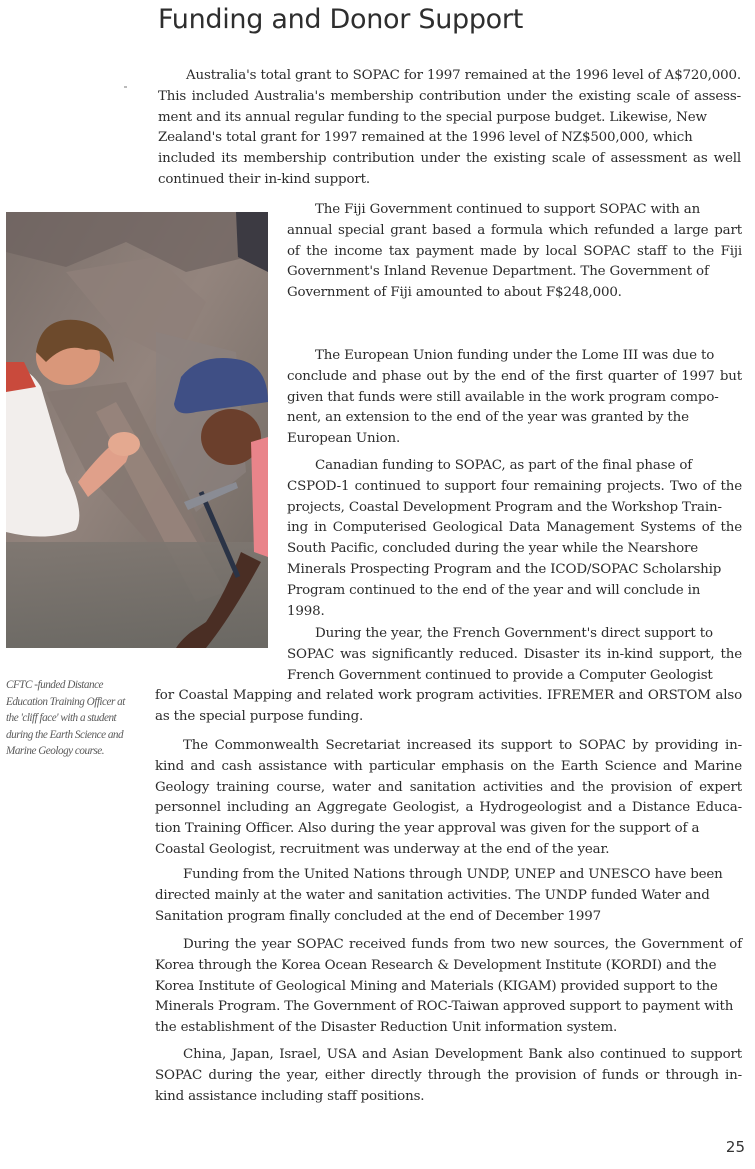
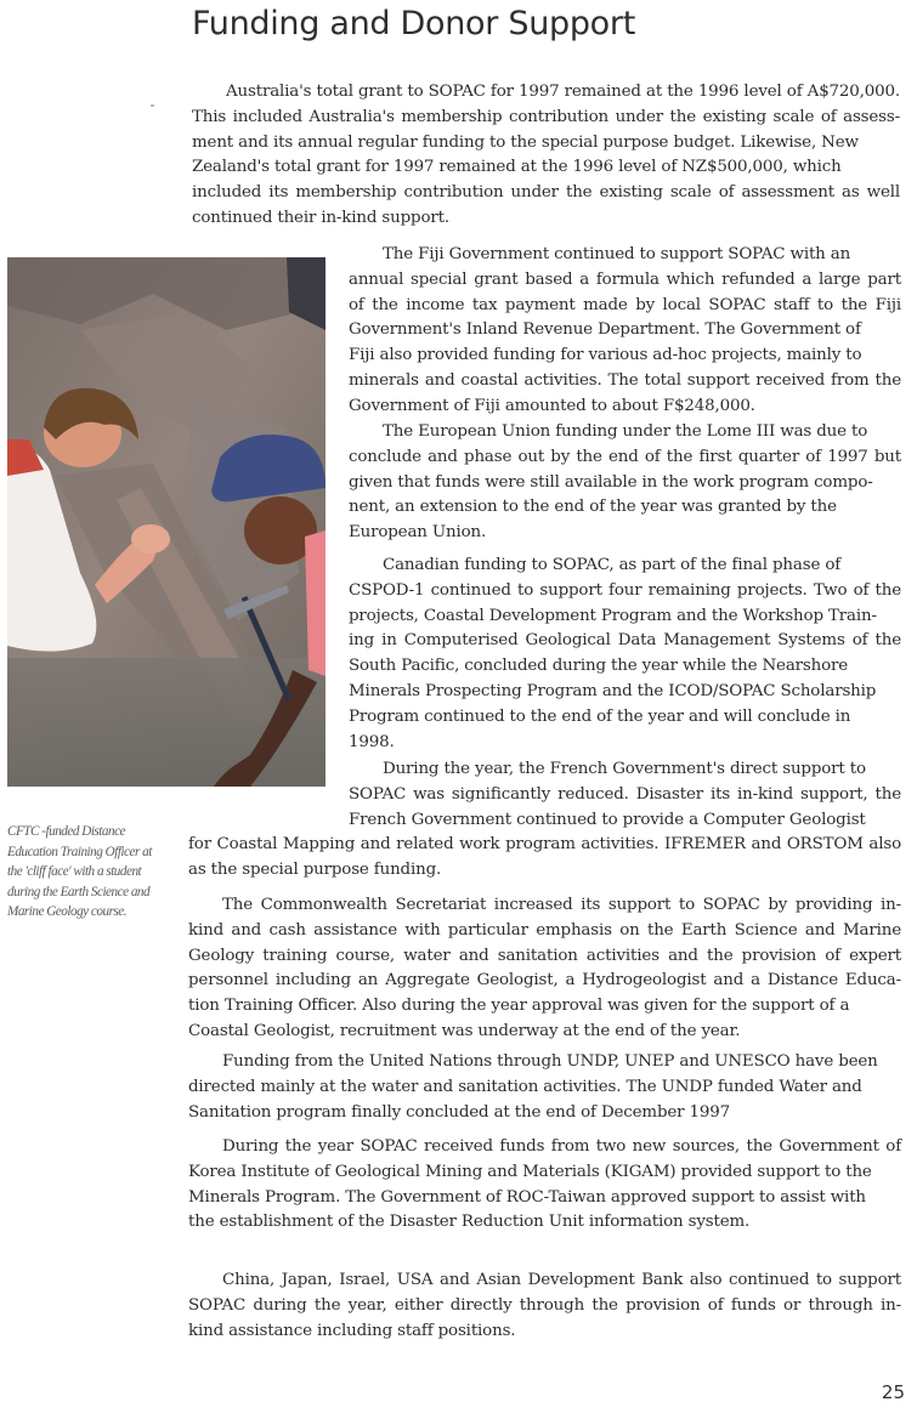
  Funding and Donor Support
  Australia's total grant to SOPAC for 1997 remained at the 1996 level of A$720,000.
  This included Australia's membership contribution under the existing scale of assess-
  ment and its annual regular funding to the special purpose budget. Likewise, New
  Zealand's total grant for 1997 remained at the 1996 level of NZ$500,000, which
  included its membership contribution under the existing scale of assessment as well
  continued their in-kind support.
  The Fiji Government continued to support SOPAC with an
  annual special grant based a formula which refunded a large part
  of the income tax payment made by local SOPAC staff to the Fiji
  Government's Inland Revenue Department. The Government of
+ Fiji also provided funding for various ad-hoc projects, mainly to
+ minerals and coastal activities. The total support received from the
  Government of Fiji amounted to about F$248,000.
  The European Union funding under the Lome III was due to
  conclude and phase out by the end of the first quarter of 1997 but
  given that funds were still available in the work program compo-
  nent, an extension to the end of the year was granted by the
  European Union.
  Canadian funding to SOPAC, as part of the final phase of
  CSPOD-1 continued to support four remaining projects. Two of the
  projects, Coastal Development Program and the Workshop Train-
  ing in Computerised Geological Data Management Systems of the
  South Pacific, concluded during the year while the Nearshore
  Minerals Prospecting Program and the ICOD/SOPAC Scholarship
  Program continued to the end of the year and will conclude in
  1998.
  During the year, the French Government's direct support to
  SOPAC was significantly reduced. Disaster its in-kind support, the
  French Government continued to provide a Computer Geologist
  for Coastal Mapping and related work program activities. IFREMER and ORSTOM also
  as the special purpose funding.
  CFTC -funded Distance
  Education Training Officer at
  the 'cliff face' with a student
  during the Earth Science and
  Marine Geology course.
  The Commonwealth Secretariat increased its support to SOPAC by providing in-
  kind and cash assistance with particular emphasis on the Earth Science and Marine
  Geology training course, water and sanitation activities and the provision of expert
  personnel including an Aggregate Geologist, a Hydrogeologist and a Distance Educa-
  tion Training Officer. Also during the year approval was given for the support of a
  Coastal Geologist, recruitment was underway at the end of the year.
  Funding from the United Nations through UNDP, UNEP and UNESCO have been
  directed mainly at the water and sanitation activities. The UNDP funded Water and
  Sanitation program finally concluded at the end of December 1997
  During the year SOPAC received funds from two new sources, the Government of
- Korea through the Korea Ocean Research & Development Institute (KORDI) and the
  Korea Institute of Geological Mining and Materials (KIGAM) provided support to the
- Minerals Program. The Government of ROC-Taiwan approved support to payment with
+ Minerals Program. The Government of ROC-Taiwan approved support to assist with
  the establishment of the Disaster Reduction Unit information system.
  China, Japan, Israel, USA and Asian Development Bank also continued to support
  SOPAC during the year, either directly through the provision of funds or through in-
  kind assistance including staff positions.
  25
